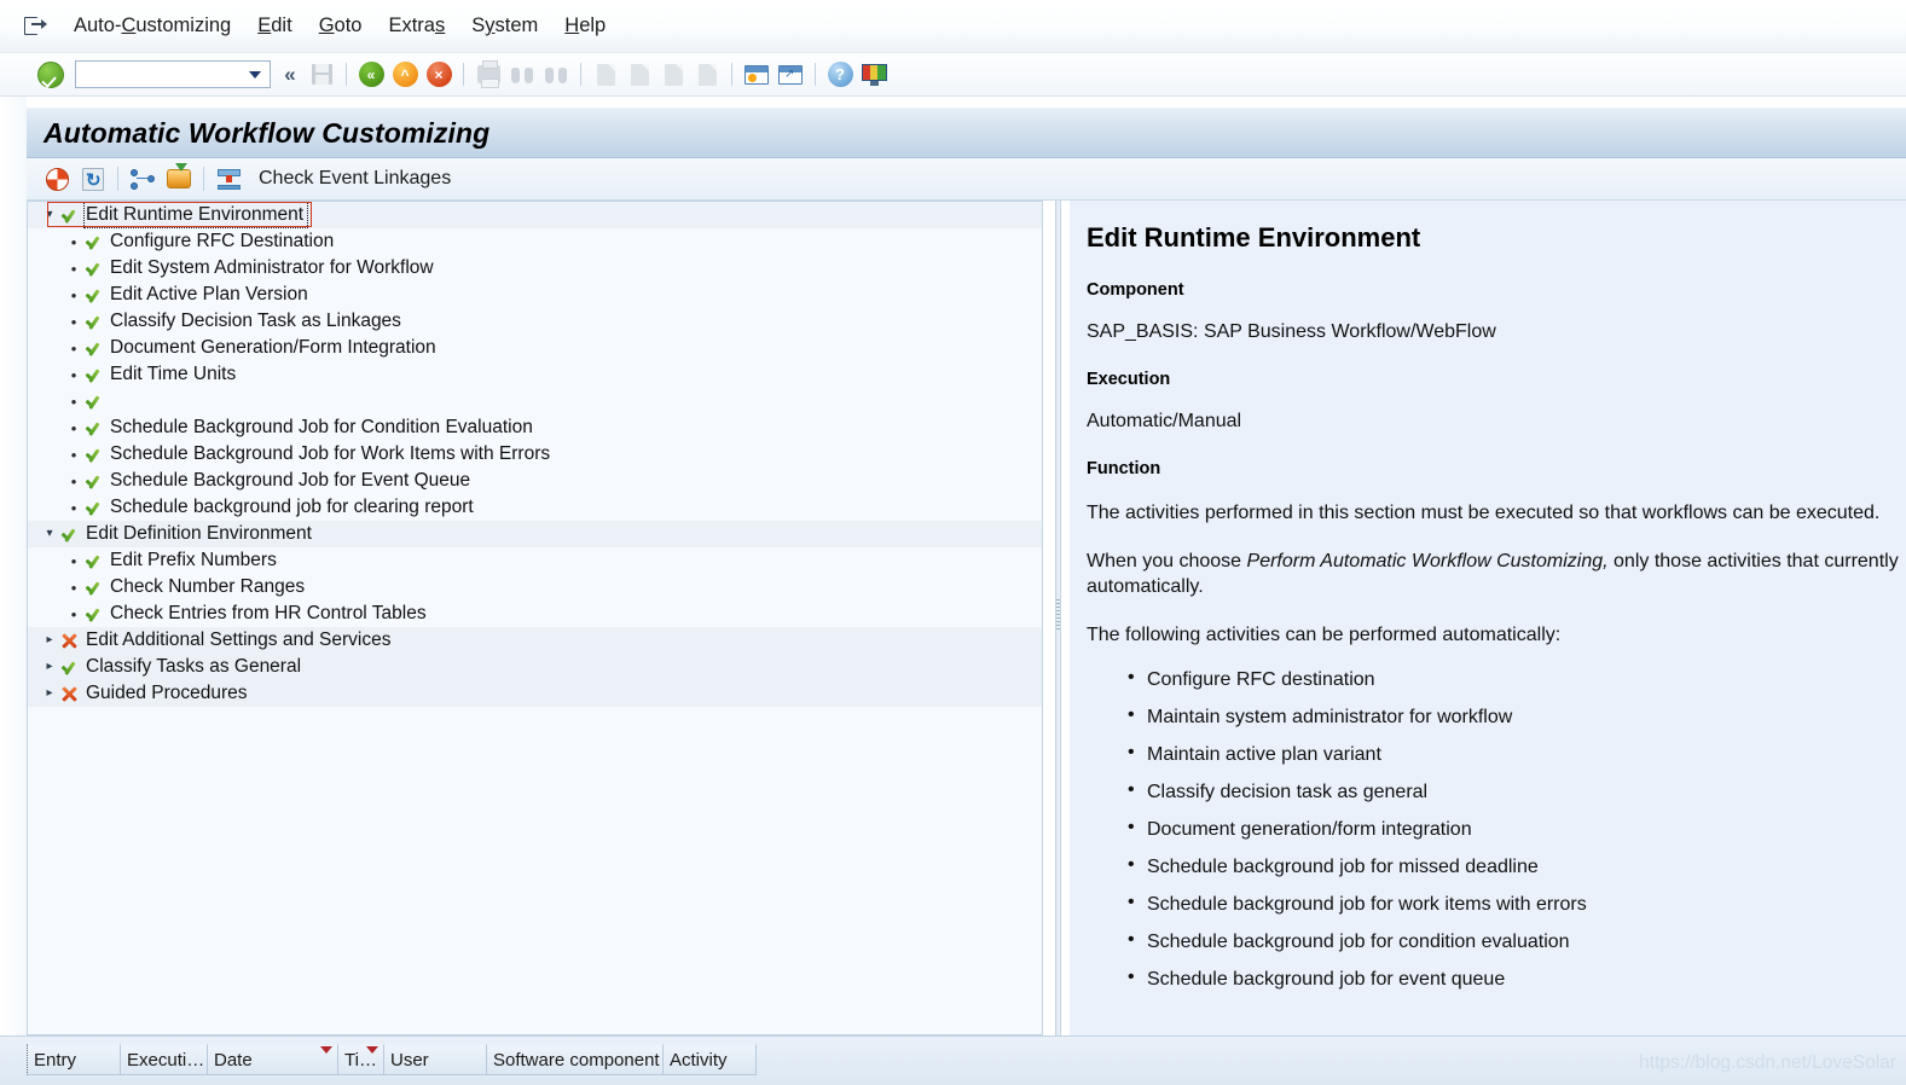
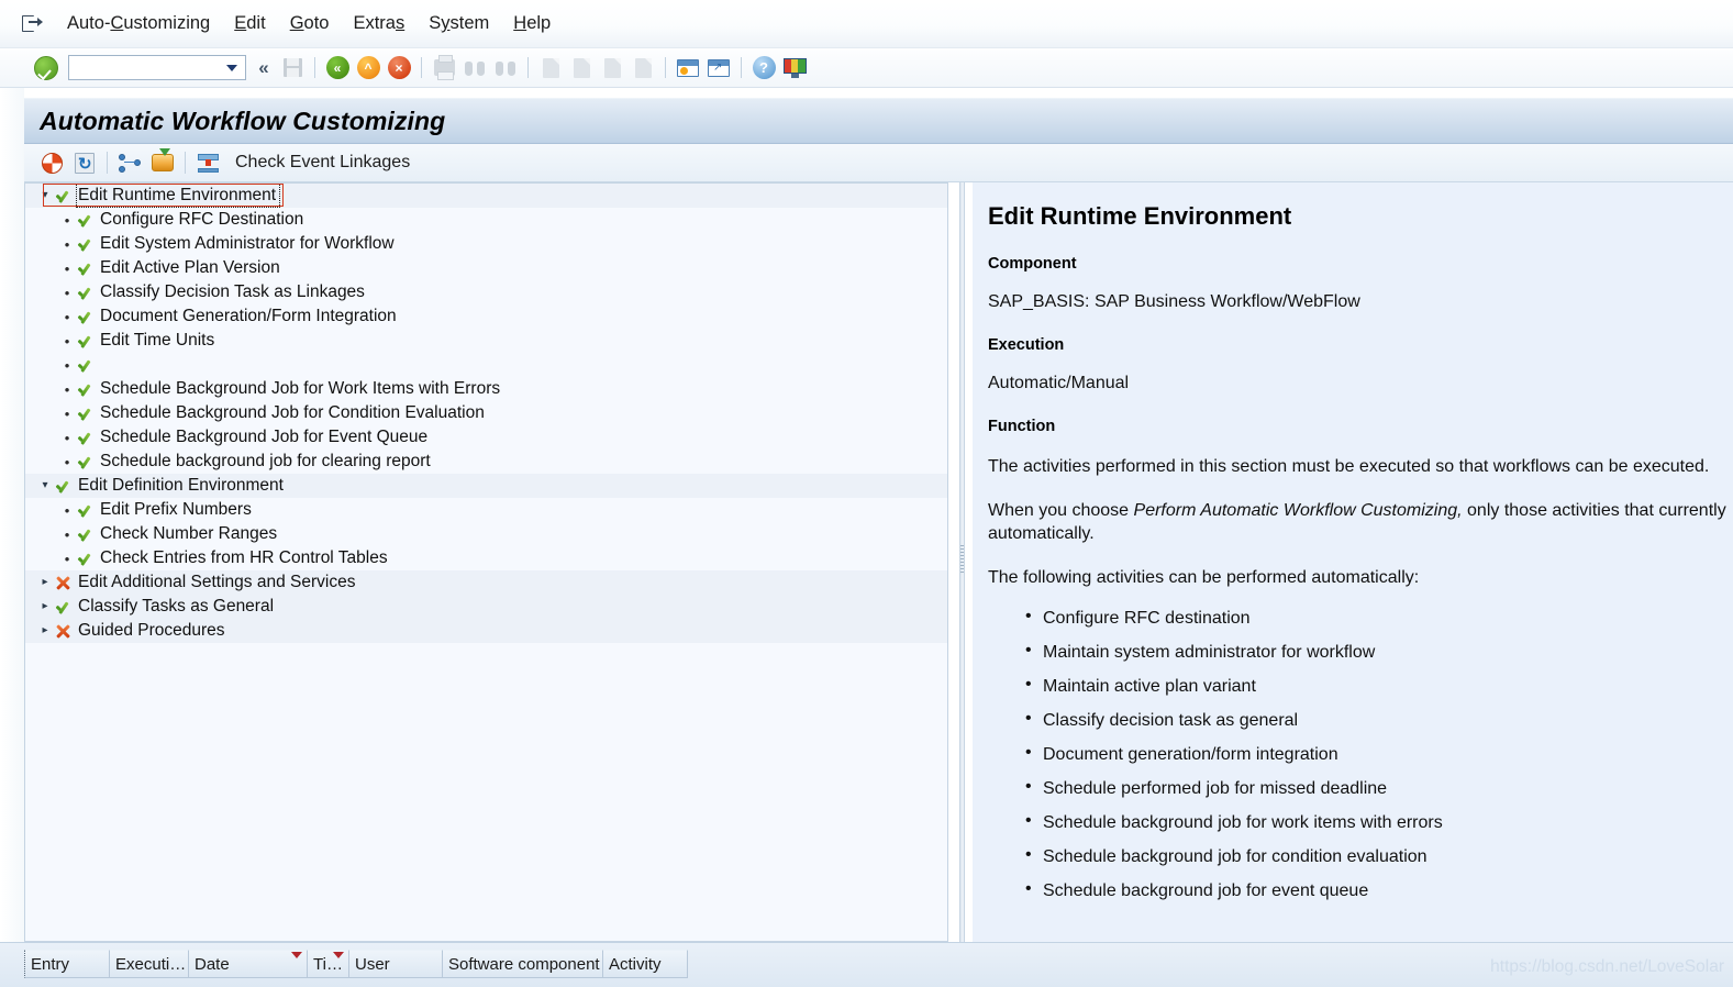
  Auto-Customizing
  Edit
  Goto
  Extras
  System
  Help
  «
  «
  ^
  ×
  ↗
  ?
  Automatic Workflow Customizing
  Check Event Linkages
  ▾
  Edit Runtime Environment
  •
  Configure RFC Destination
  •
  Edit System Administrator for Workflow
  •
  Edit Active Plan Version
  •
  Classify Decision Task as Linkages
  •
  Document Generation/Form Integration
  •
  Edit Time Units
  •
  •
- Schedule Background Job for Condition Evaluation
+ Schedule Background Job for Work Items with Errors
  •
- Schedule Background Job for Work Items with Errors
+ Schedule Background Job for Condition Evaluation
  •
  Schedule Background Job for Event Queue
  •
  Schedule background job for clearing report
  ▾
  Edit Definition Environment
  •
  Edit Prefix Numbers
  •
  Check Number Ranges
  •
  Check Entries from HR Control Tables
  ▸
  Edit Additional Settings and Services
  ▸
  Classify Tasks as General
  ▸
  Guided Procedures
  Edit Runtime Environment
  Component
  SAP_BASIS: SAP Business Workflow/WebFlow
  Execution
  Automatic/Manual
  Function
  The activities performed in this section must be executed so that workflows can be executed.
  When you choose Perform Automatic Workflow Customizing, only those activities that currently
  automatically.
  The following activities can be performed automatically:
  Configure RFC destination
  Maintain system administrator for workflow
  Maintain active plan variant
  Classify decision task as general
  Document generation/form integration
- Schedule background job for missed deadline
+ Schedule performed job for missed deadline
  Schedule background job for work items with errors
  Schedule background job for condition evaluation
  Schedule background job for event queue
  Entry
  Executi…
  Date
  Ti…
  User
  Software component
  Activity
